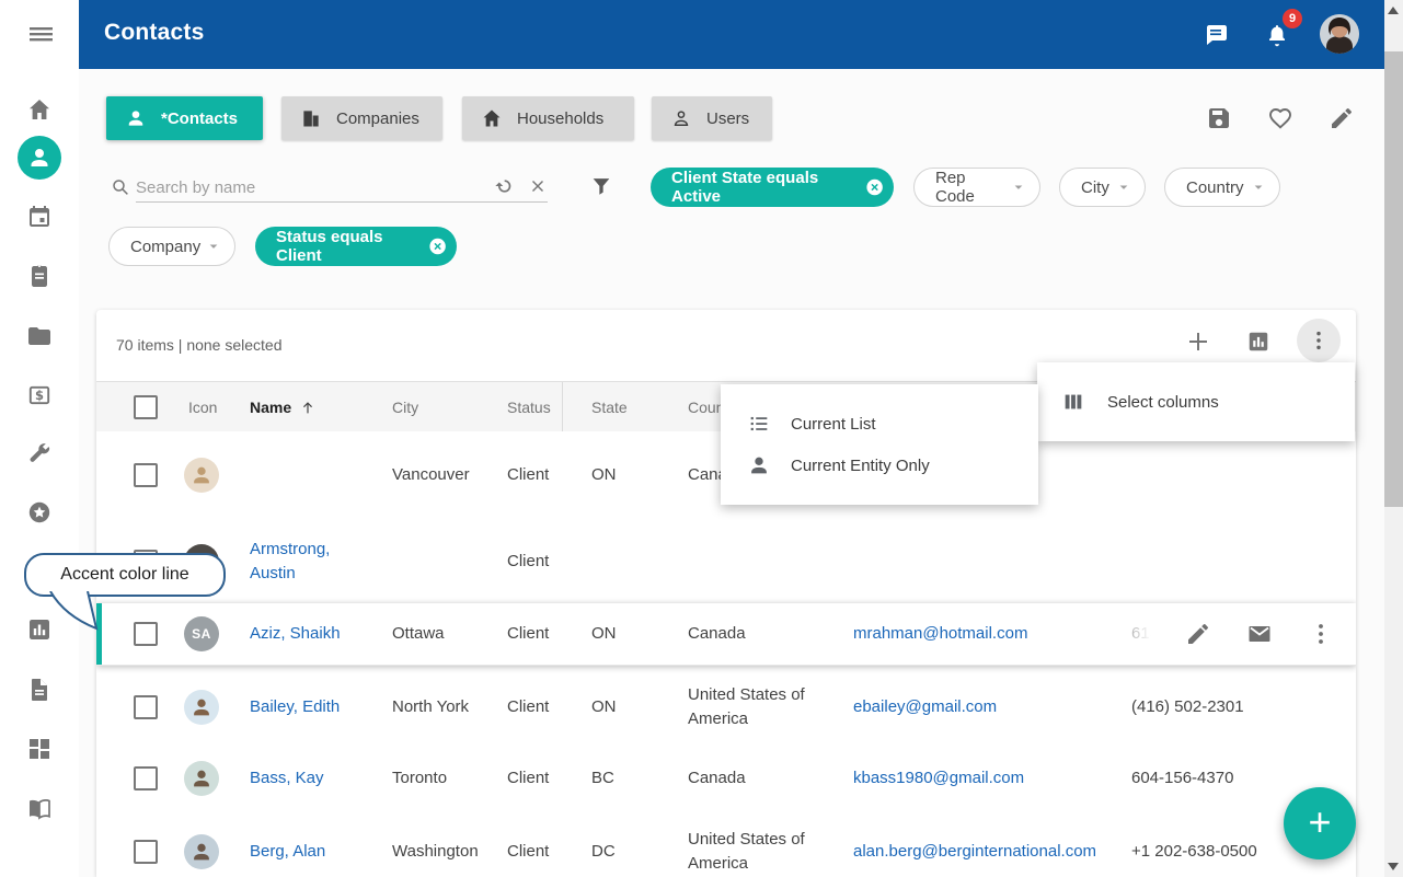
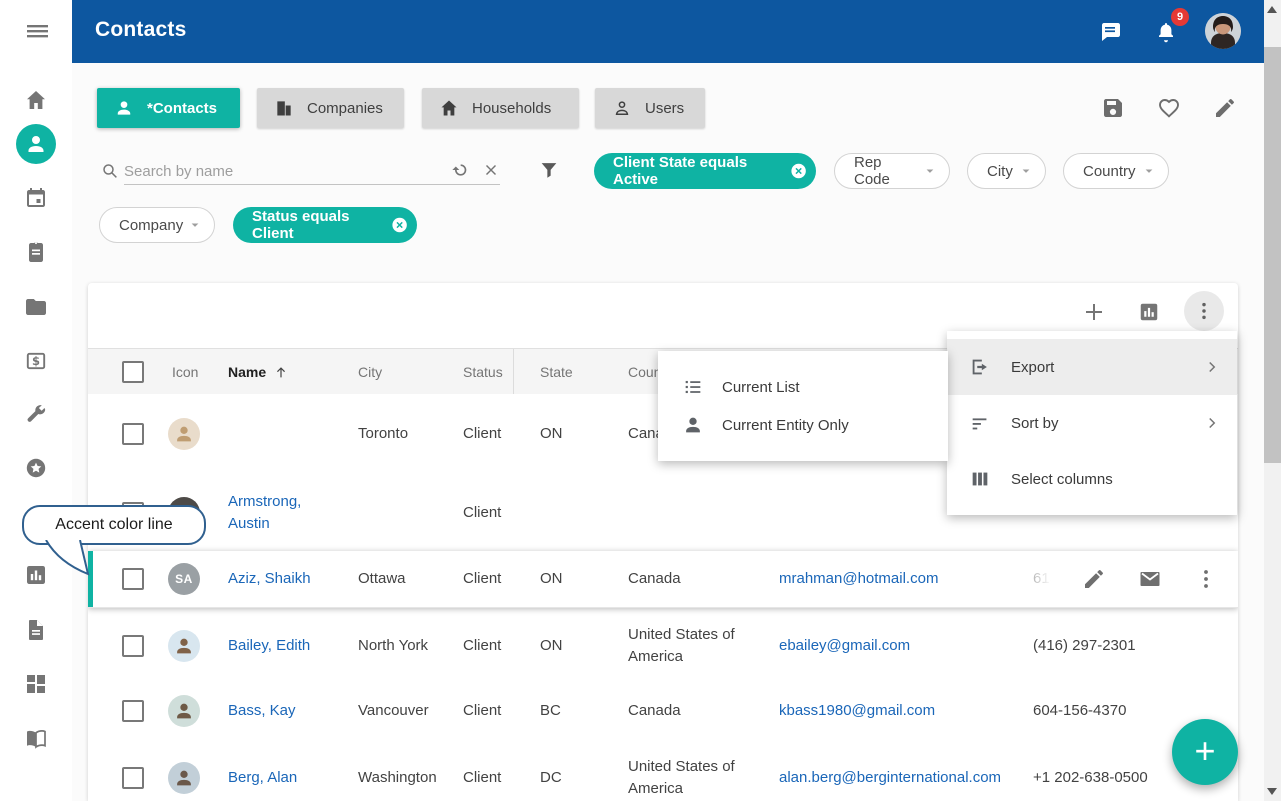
  Contacts
  9
  *Contacts
  Companies
  Households
  Users
  Search by name
  Client State equals Active
  Rep Code
  City
  Country
  Company
  Status equals Client
- 70 items | none selected
  Icon
  Name
  City
  Status
  State
- Vancouver
+ Toronto
  Client
  ON
  Armstrong,
  Austin
  Client
  SA
  Aziz, Shaikh
  Ottawa
  Client
  ON
  Canada
  mrahman@hotmail.com
  Bailey, Edith
  North York
  Client
  ON
  United States of
  America
  ebailey@gmail.com
- (416) 502-2301
+ (416) 297-2301
  Bass, Kay
- Toronto
+ Vancouver
  Client
  BC
  Canada
  kbass1980@gmail.com
  604-156-4370
  Berg, Alan
  Washington
  Client
  DC
  United States of
  America
  alan.berg@berginternational.com
  +1 202-638-0500
+ Export
+ Sort by
  Select columns
  Current List
  Current Entity Only
  Accent color line
  +
